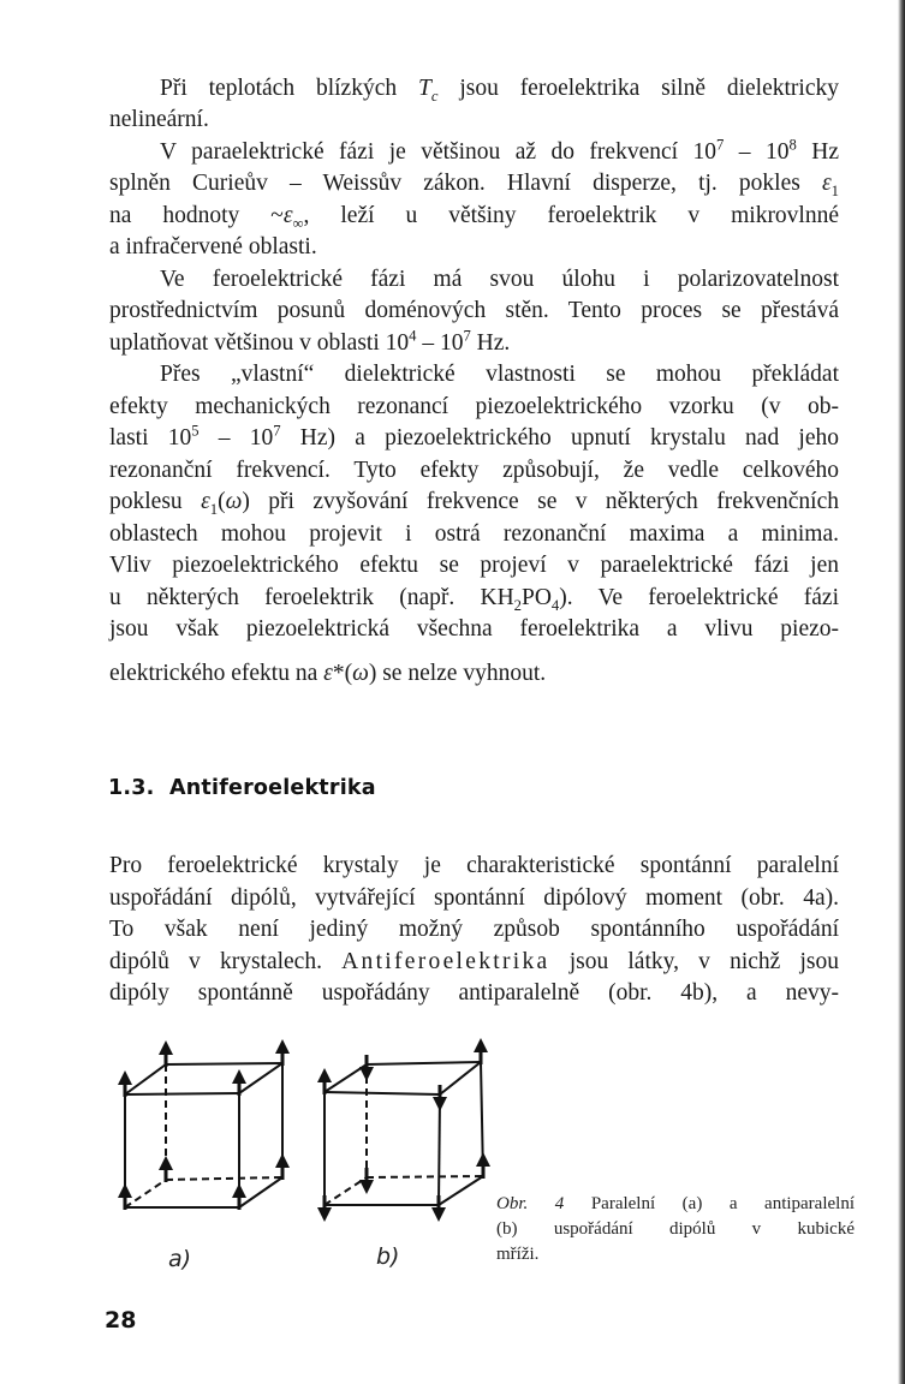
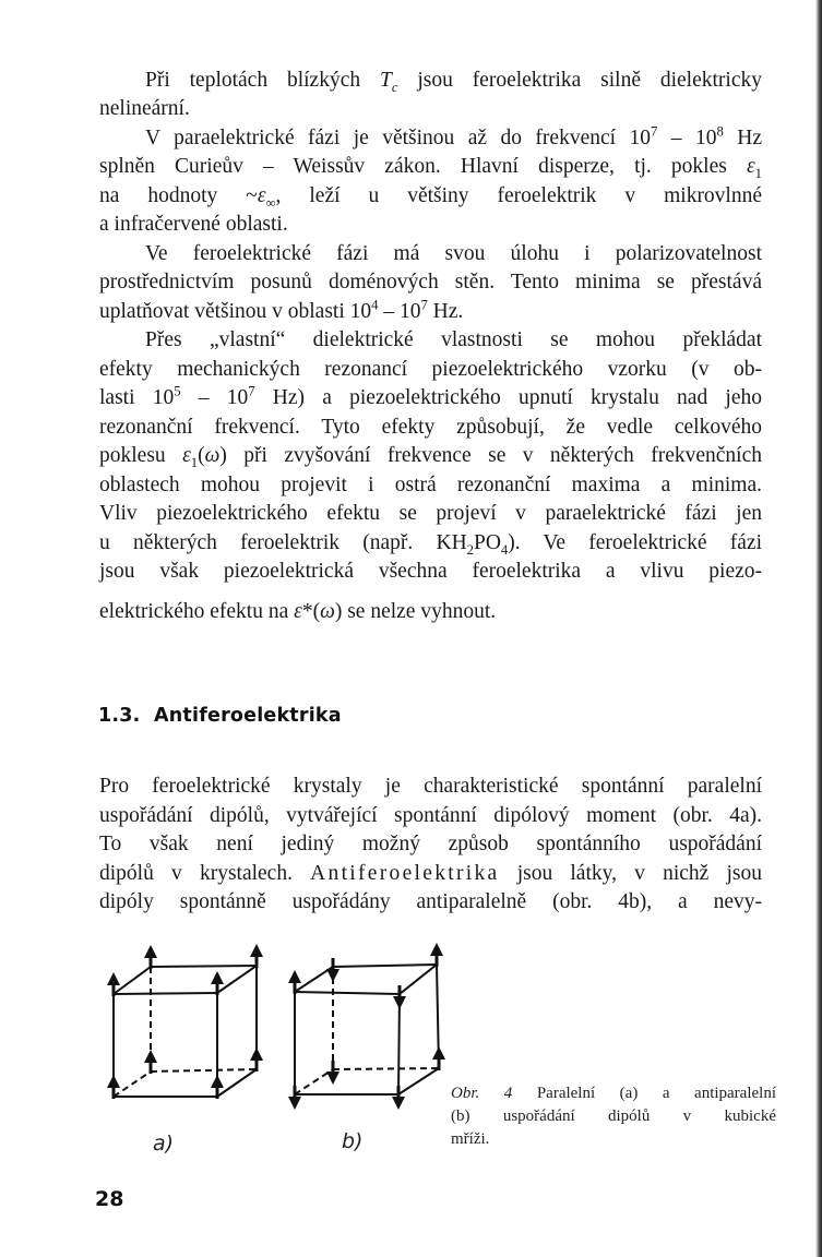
  Při teplotách blízkých Tc jsou feroelektrika silně dielektricky
  nelineární.
  V paraelektrické fázi je většinou až do frekvencí 107 – 108 Hz
  splněn Curieův – Weissův zákon. Hlavní disperze, tj. pokles ε1
  na hodnoty ~ε∞, leží u většiny feroelektrik v mikrovlnné
  a infračervené oblasti.
  Ve feroelektrické fázi má svou úlohu i polarizovatelnost
- prostřednictvím posunů doménových stěn. Tento proces se přestává
+ prostřednictvím posunů doménových stěn. Tento minima se přestává
  uplatňovat většinou v oblasti 104 – 107 Hz.
  Přes „vlastní“ dielektrické vlastnosti se mohou překládat
  efekty mechanických rezonancí piezoelektrického vzorku (v ob-
  lasti 105 – 107 Hz) a piezoelektrického upnutí krystalu nad jeho
  rezonanční frekvencí. Tyto efekty způsobují, že vedle celkového
  poklesu ε1(ω) při zvyšování frekvence se v některých frekvenčních
  oblastech mohou projevit i ostrá rezonanční maxima a minima.
  Vliv piezoelektrického efektu se projeví v paraelektrické fázi jen
  u některých feroelektrik (např. KH2PO4). Ve feroelektrické fázi
  jsou však piezoelektrická všechna feroelektrika a vlivu piezo-
  elektrického efektu na ε*(ω) se nelze vyhnout.
  1.3. Antiferoelektrika
  Pro feroelektrické krystaly je charakteristické spontánní paralelní
  uspořádání dipólů, vytvářející spontánní dipólový moment (obr. 4a).
  To však není jediný možný způsob spontánního uspořádání
  dipólů v krystalech. Antiferoelektrika jsou látky, v nichž jsou
  dipóly spontánně uspořádány antiparalelně (obr. 4b), a nevy-
  a)
  b)
  Obr. 4 Paralelní (a) a antiparalelní
  (b) uspořádání dipólů v kubické
  mříži.
  28
